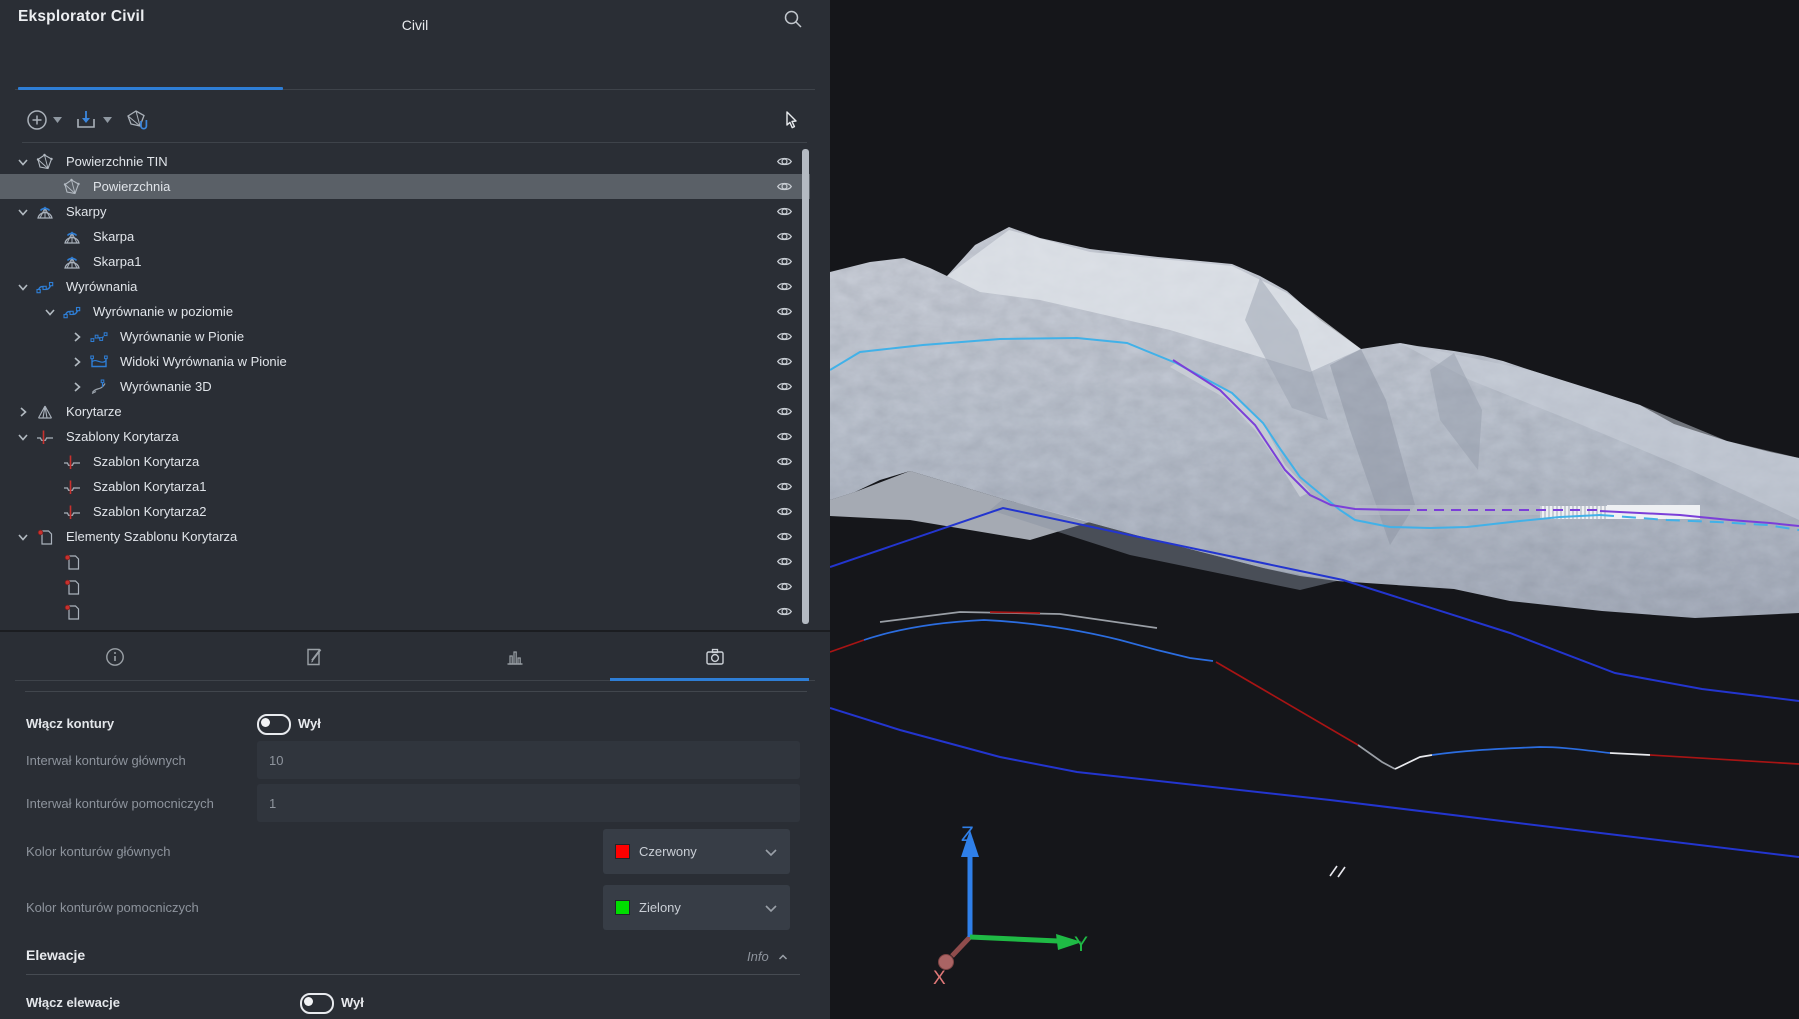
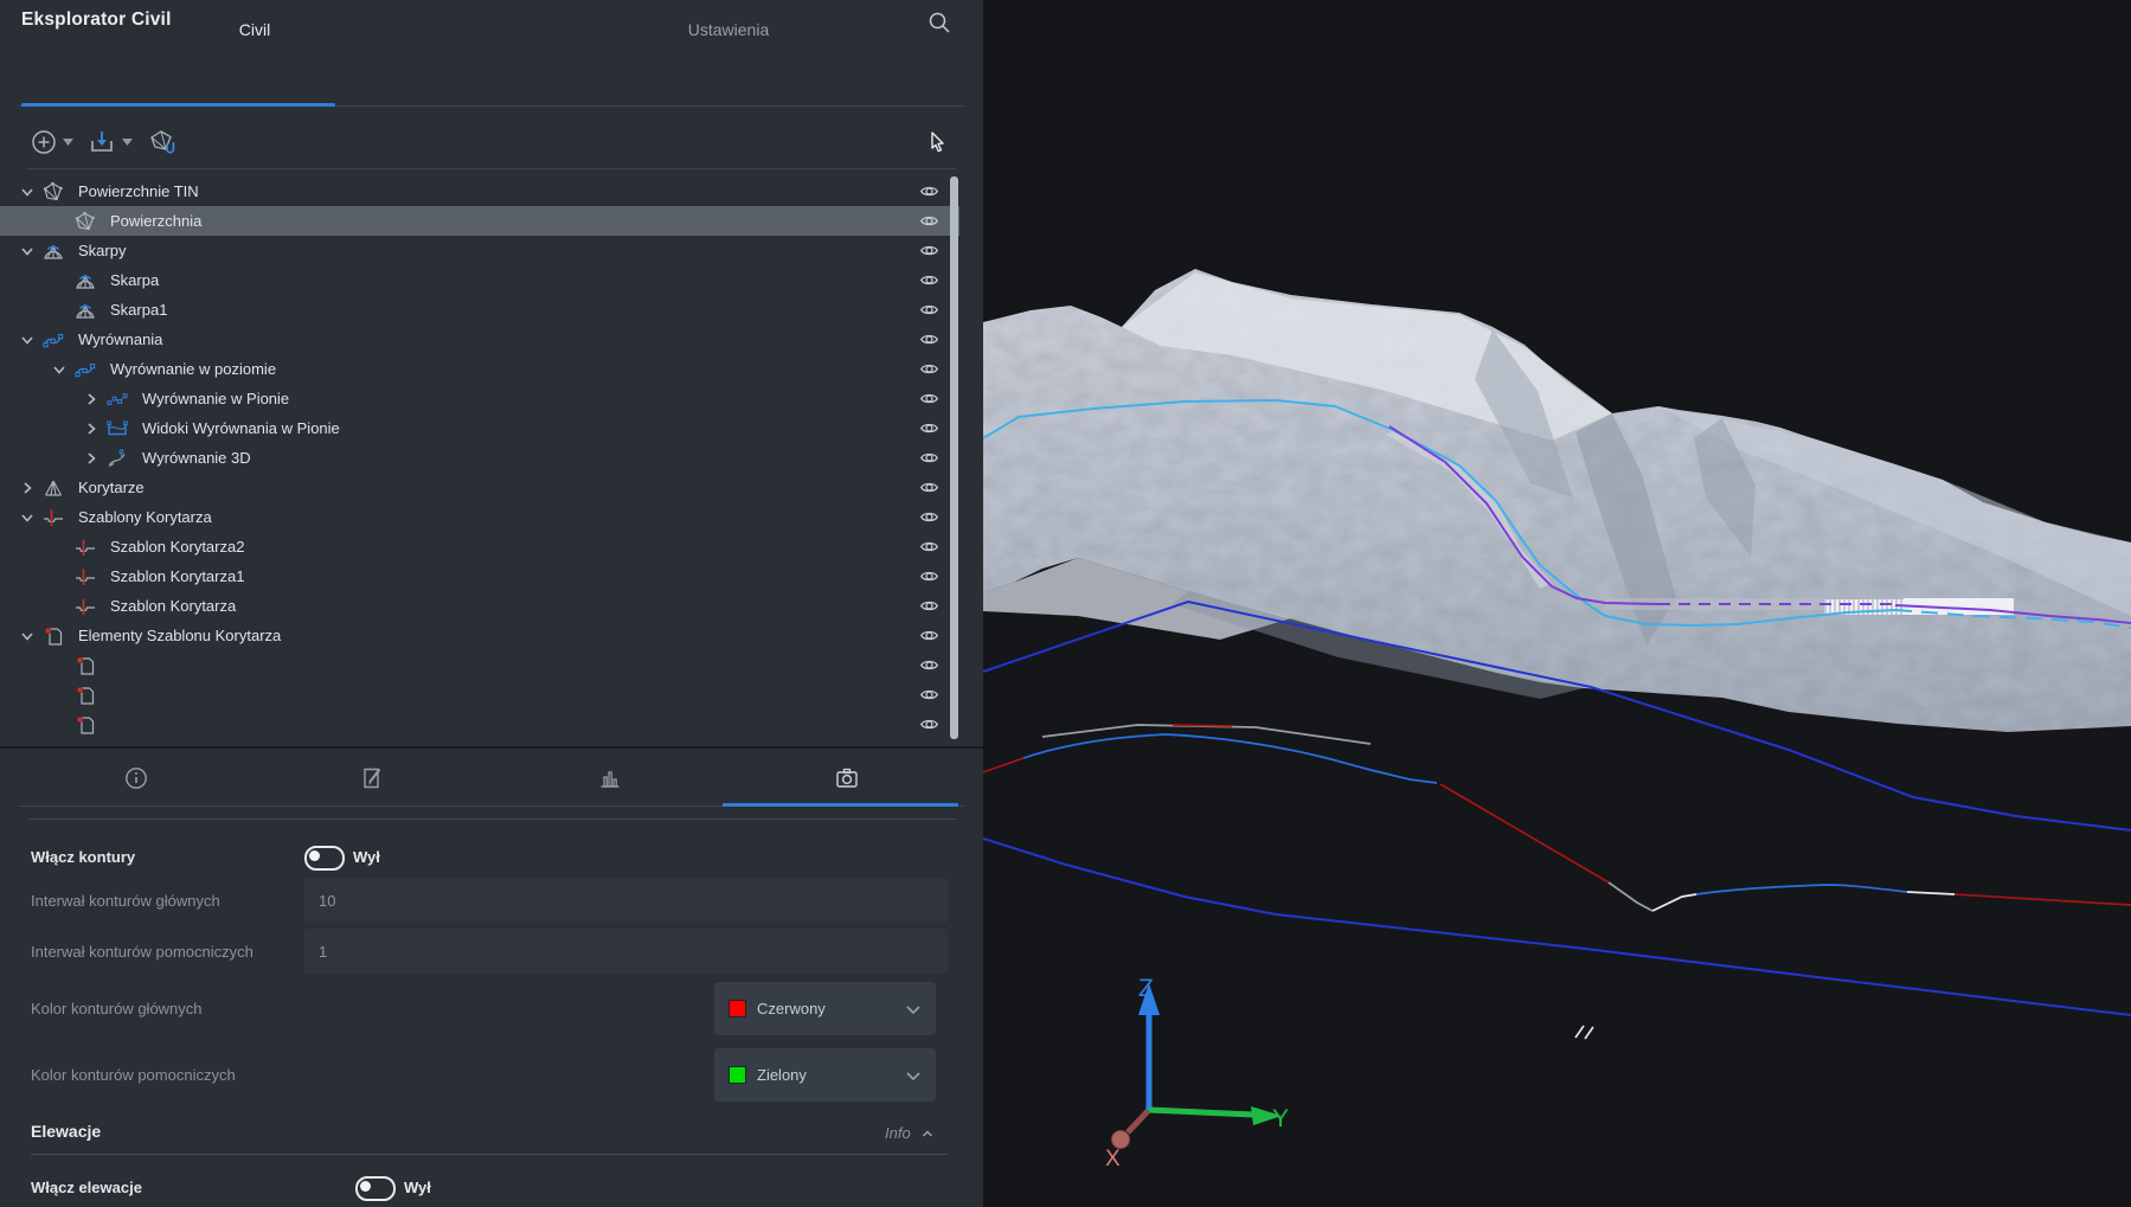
  Eksplorator Civil
  Civil
+ Ustawienia
  Powierzchnie TIN
  Powierzchnia
  Skarpy
  Skarpa
  Skarpa1
  Wyrównania
  Wyrównanie w poziomie
  Wyrównanie w Pionie
  Widoki Wyrównania w Pionie
  Wyrównanie 3D
  Korytarze
  Szablony Korytarza
- Szablon Korytarza
+ Szablon Korytarza2
  Szablon Korytarza1
- Szablon Korytarza2
+ Szablon Korytarza
  Elementy Szablonu Korytarza
  Włącz kontury
  Wył
  Interwał konturów głównych
  10
  Interwał konturów pomocniczych
  1
  Kolor konturów głównych
  Czerwony
  Kolor konturów pomocniczych
  Zielony
  Elewacje
  Info
  Włącz elewacje
  Wył
  Z
  Y
  X
